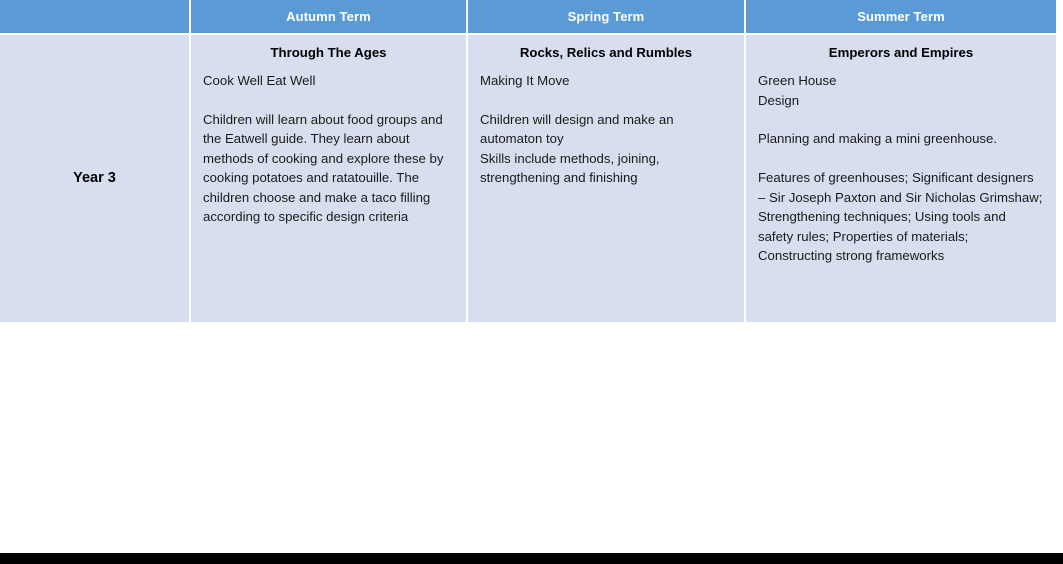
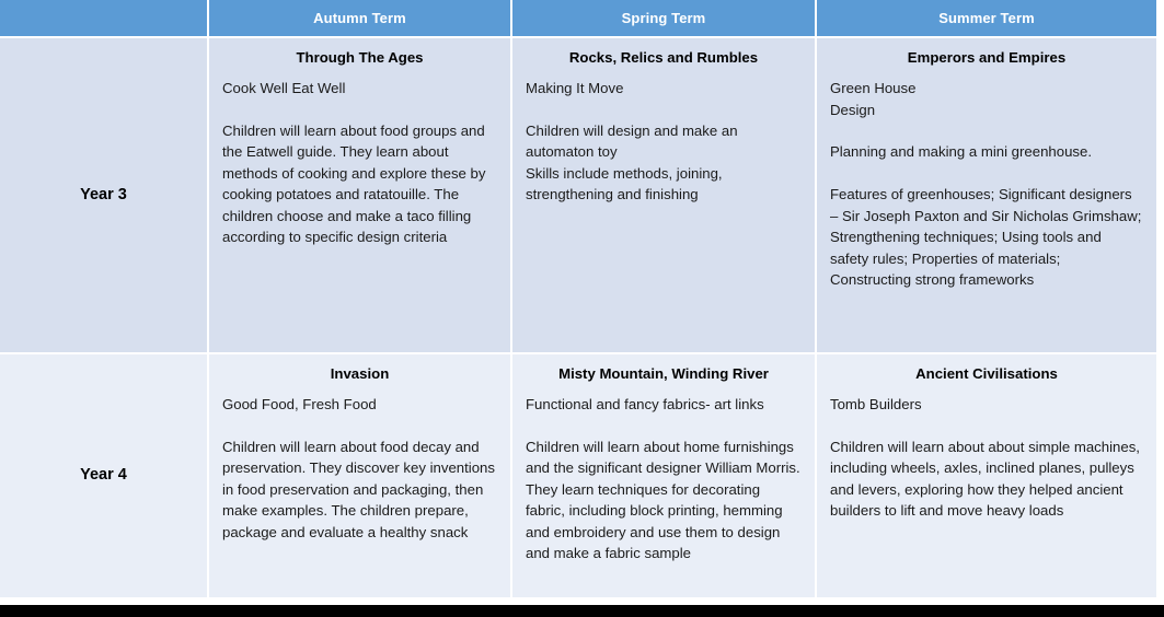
  	Autumn Term	Spring Term	Summer Term
  Year 3	Through The Ages Cook Well Eat Well Children will learn about food groups and the Eatwell guide. They learn about methods of cooking and explore these by cooking potatoes and ratatouille. The children choose and make a taco filling according to specific design criteria	Rocks, Relics and Rumbles Making It Move Children will design and make an automaton toy Skills include methods, joining, strengthening and finishing	Emperors and Empires Green House Design Planning and making a mini greenhouse. Features of greenhouses; Significant designers – Sir Joseph Paxton and Sir Nicholas Grimshaw; Strengthening techniques; Using tools and safety rules; Properties of materials; Constructing strong frameworks
+ Year 4	Invasion Good Food, Fresh Food Children will learn about food decay and preservation. They discover key inventions in food preservation and packaging, then make examples. The children prepare, package and evaluate a healthy snack	Misty Mountain, Winding River Functional and fancy fabrics- art links Children will learn about home furnishings and the significant designer William Morris. They learn techniques for decorating fabric, including block printing, hemming and embroidery and use them to design and make a fabric sample	Ancient Civilisations Tomb Builders Children will learn about about simple machines, including wheels, axles, inclined planes, pulleys and levers, exploring how they helped ancient builders to lift and move heavy loads
